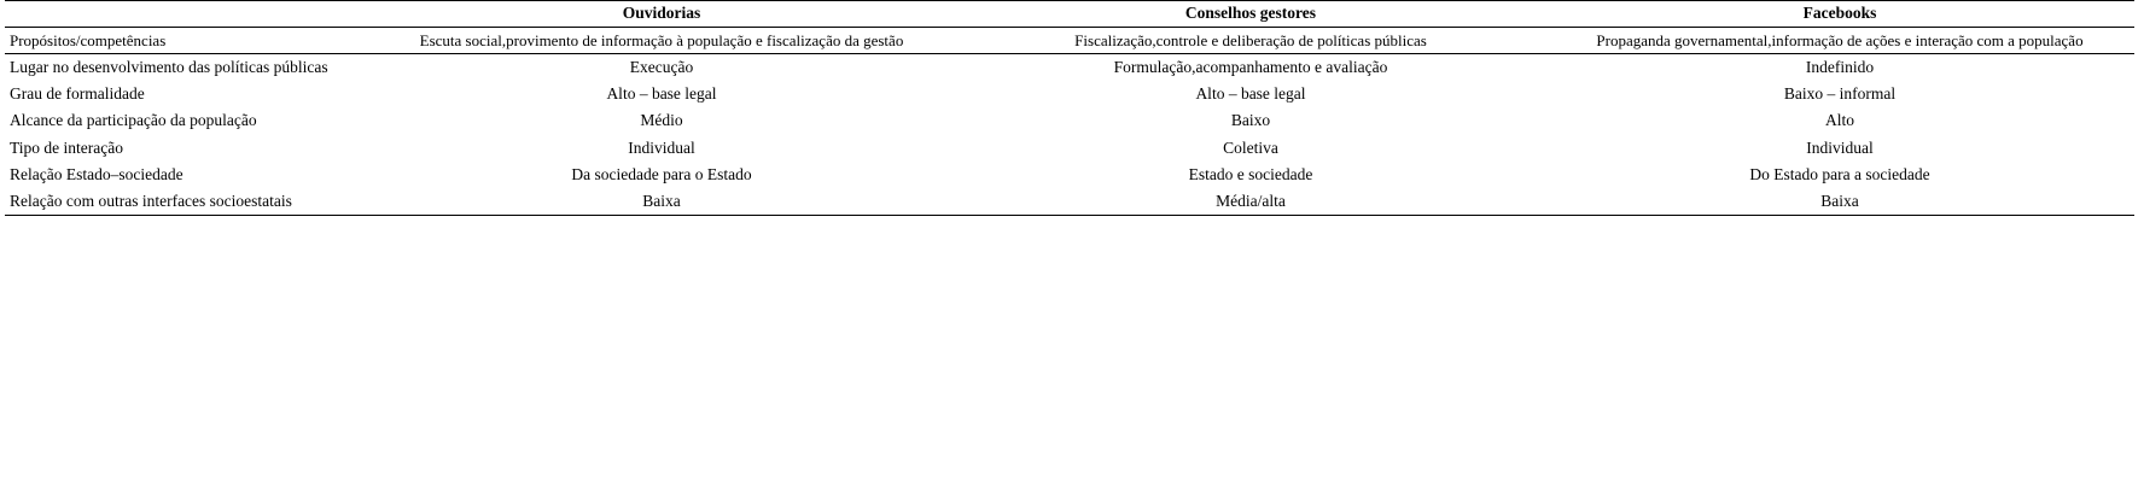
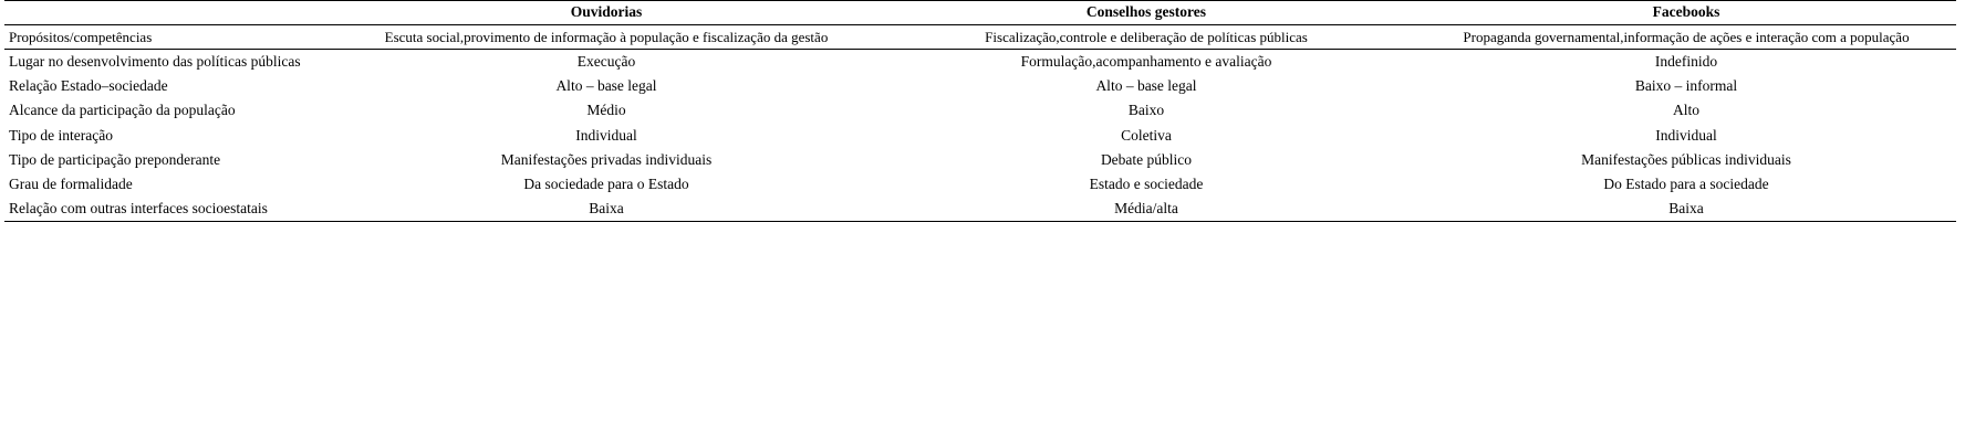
  	Ouvidorias	Conselhos gestores	Facebooks
  Propósitos/competências	Escuta social,provimento de informação à população e fiscalização da gestão	Fiscalização,controle e deliberação de políticas públicas	Propaganda governamental,informação de ações e interação com a população
  Lugar no desenvolvimento das políticas públicas	Execução	Formulação,acompanhamento e avaliação	Indefinido
- Grau de formalidade	Alto – base legal	Alto – base legal	Baixo – informal
+ Relação Estado–sociedade	Alto – base legal	Alto – base legal	Baixo – informal
  Alcance da participação da população	Médio	Baixo	Alto
  Tipo de interação	Individual	Coletiva	Individual
+ Tipo de participação preponderante	Manifestações privadas individuais	Debate público	Manifestações públicas individuais
- Relação Estado–sociedade	Da sociedade para o Estado	Estado e sociedade	Do Estado para a sociedade
+ Grau de formalidade	Da sociedade para o Estado	Estado e sociedade	Do Estado para a sociedade
  Relação com outras interfaces socioestatais	Baixa	Média/alta	Baixa
